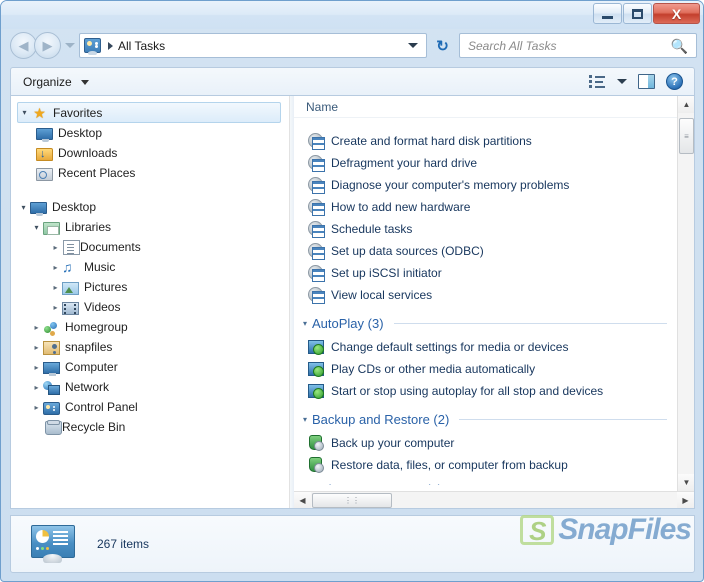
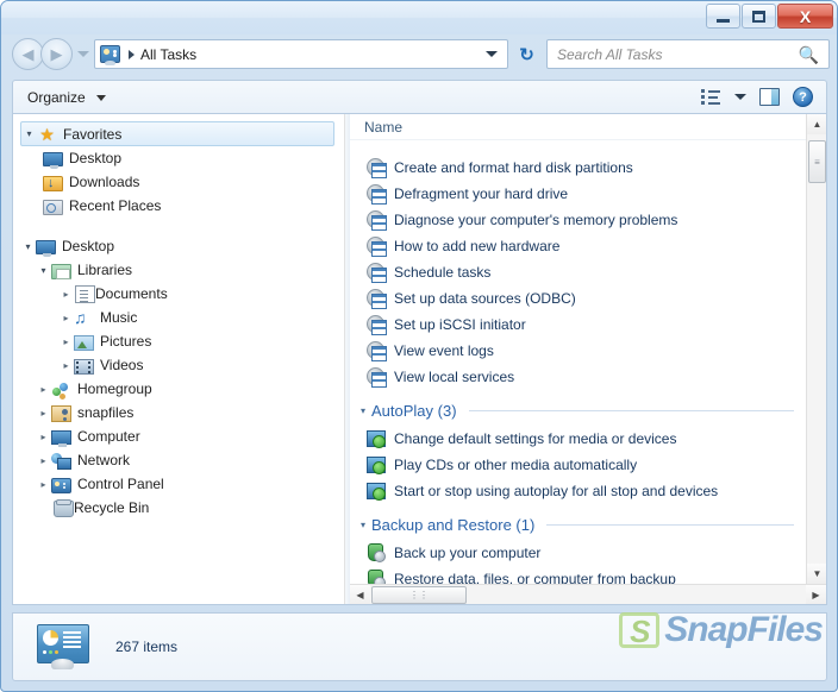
  X
  ◀
  ▶
  All Tasks
  ↻
  Search All Tasks
  🔍
  Organize
  ?
  ▾
  ★
  Favorites
  Desktop
  Downloads
  Recent Places
  ▾
  Desktop
  ▾
  Libraries
  ▸
  Documents
  ▸
  ♫
  Music
  ▸
  Pictures
  ▸
  Videos
  ▸
  Homegroup
  ▸
  snapfiles
  ▸
  Computer
  ▸
  Network
  ▸
  Control Panel
  Recycle Bin
  Name
  Create and format hard disk partitions
  Defragment your hard drive
  Diagnose your computer's memory problems
  How to add new hardware
  Schedule tasks
  Set up data sources (ODBC)
  Set up iSCSI initiator
+ View event logs
  View local services
  ▾
  AutoPlay (3)
  Change default settings for media or devices
  Play CDs or other media automatically
  Start or stop using autoplay for all stop and devices
  ▾
- Backup and Restore (2)
+ Backup and Restore (1)
  Back up your computer
  Restore data, files, or computer from backup
  ▲
  ≡
  ▼
  ◀
  ⋮⋮
  ▶
  267 items
  S
  SnapFiles
